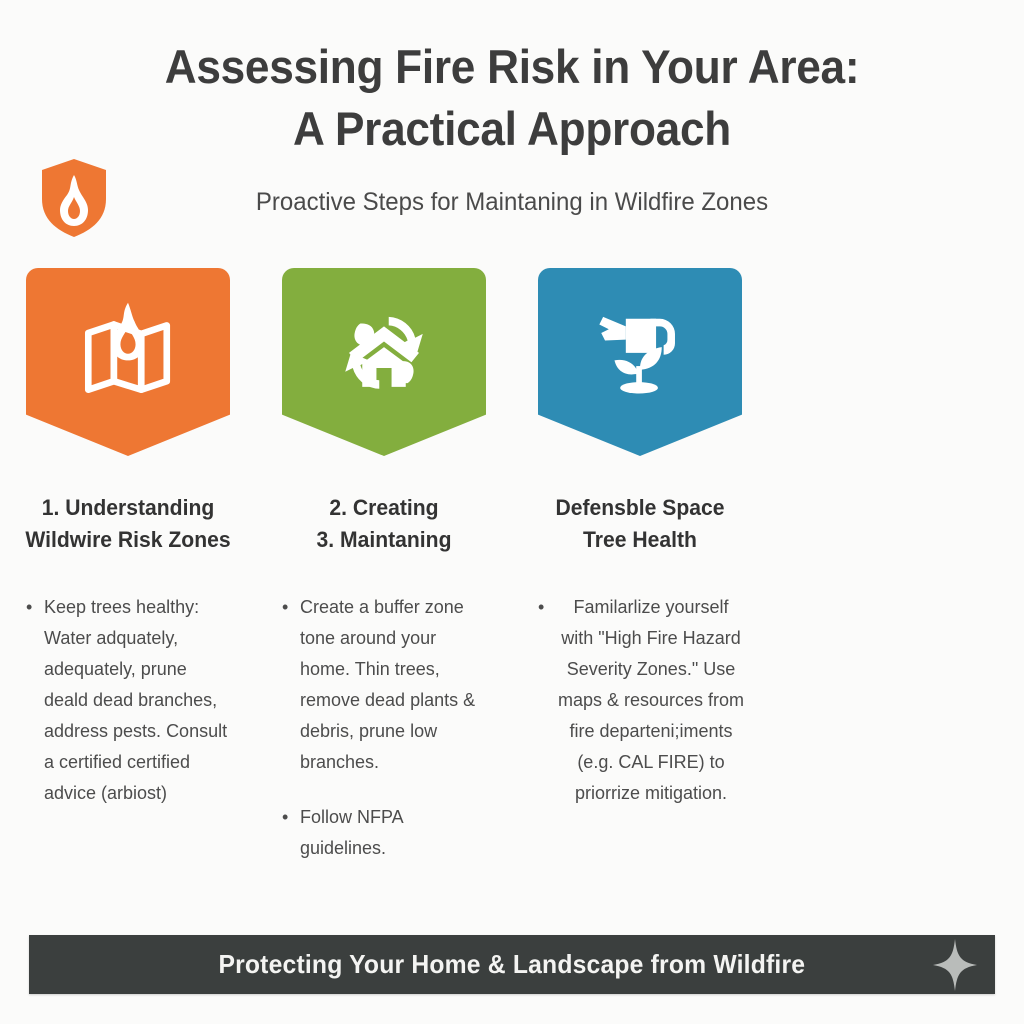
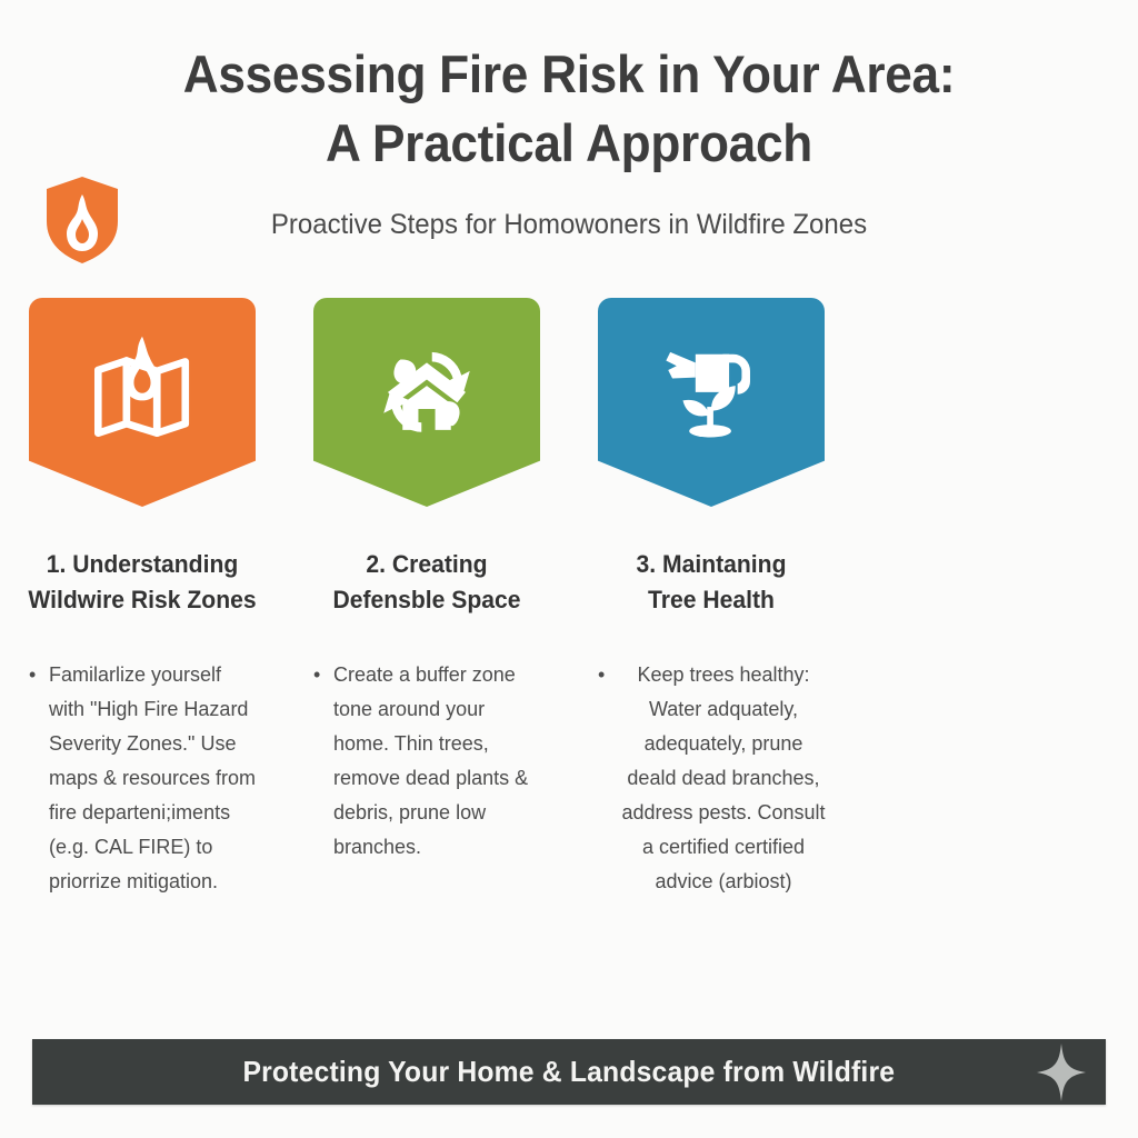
  Assessing Fire Risk in Your Area:
  A Practical Approach
- Proactive Steps for Maintaning in Wildfire Zones
+ Proactive Steps for Homowoners in Wildfire Zones
  1. Understanding
  Wildwire Risk Zones
- Keep trees healthy: Water adquately, adequately, prune deald dead branches, address pests. Consult a certified certified advice (arbiost)
+ Familarlize yourself with "High Fire Hazard Severity Zones." Use maps & resources from fire departeni;iments (e.g. CAL FIRE) to priorrize mitigation.
  2. Creating
- 3. Maintaning
+ Defensble Space
  Create a buffer zone tone around your home. Thin trees, remove dead plants & debris, prune low branches.
- Follow NFPA guidelines.
- Defensble Space
+ 3. Maintaning
  Tree Health
- Familarlize yourself with "High Fire Hazard Severity Zones." Use maps & resources from fire departeni;iments (e.g. CAL FIRE) to priorrize mitigation.
+ Keep trees healthy: Water adquately, adequately, prune deald dead branches, address pests. Consult a certified certified advice (arbiost)
  Protecting Your Home & Landscape from Wildfire
